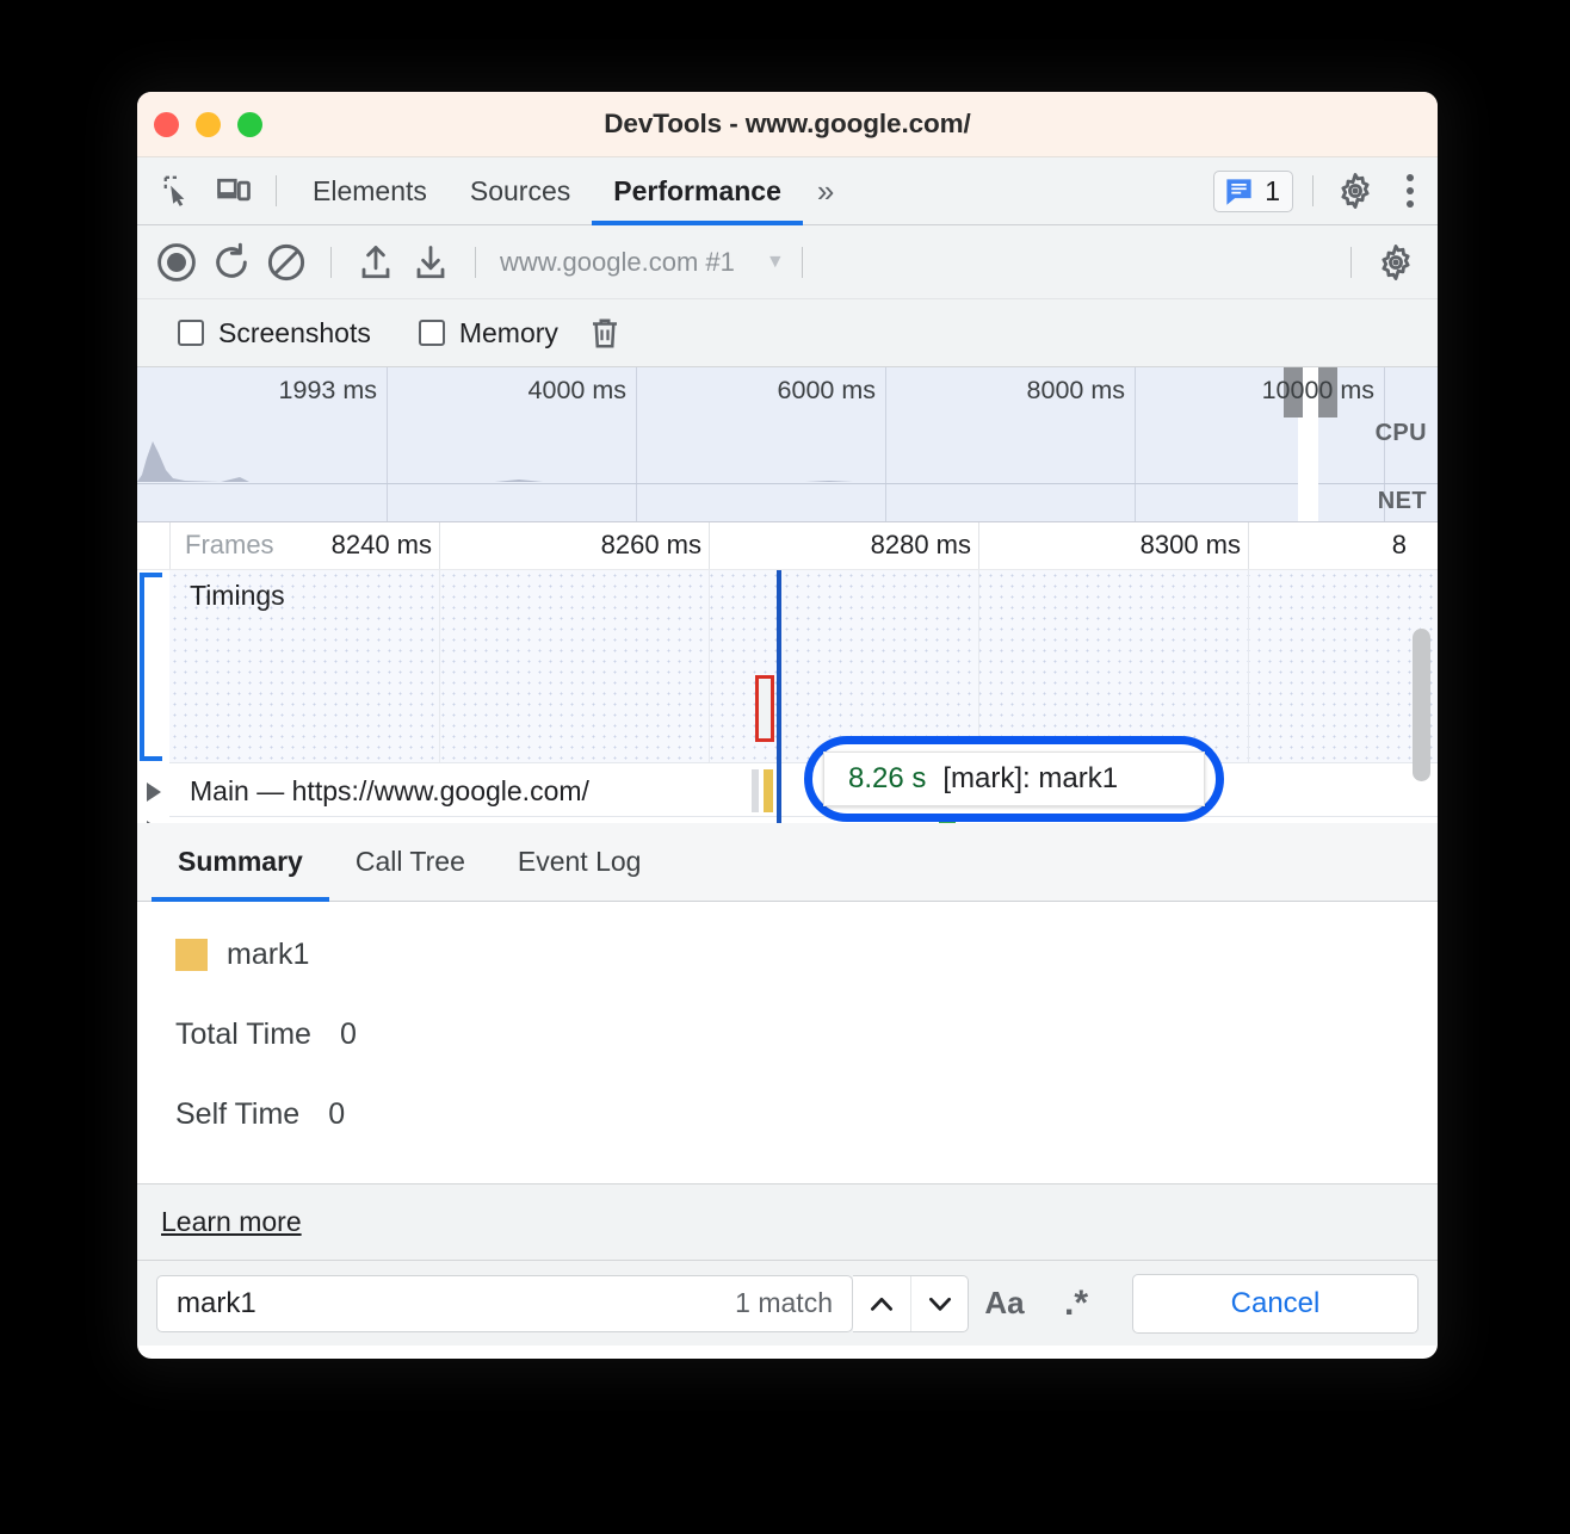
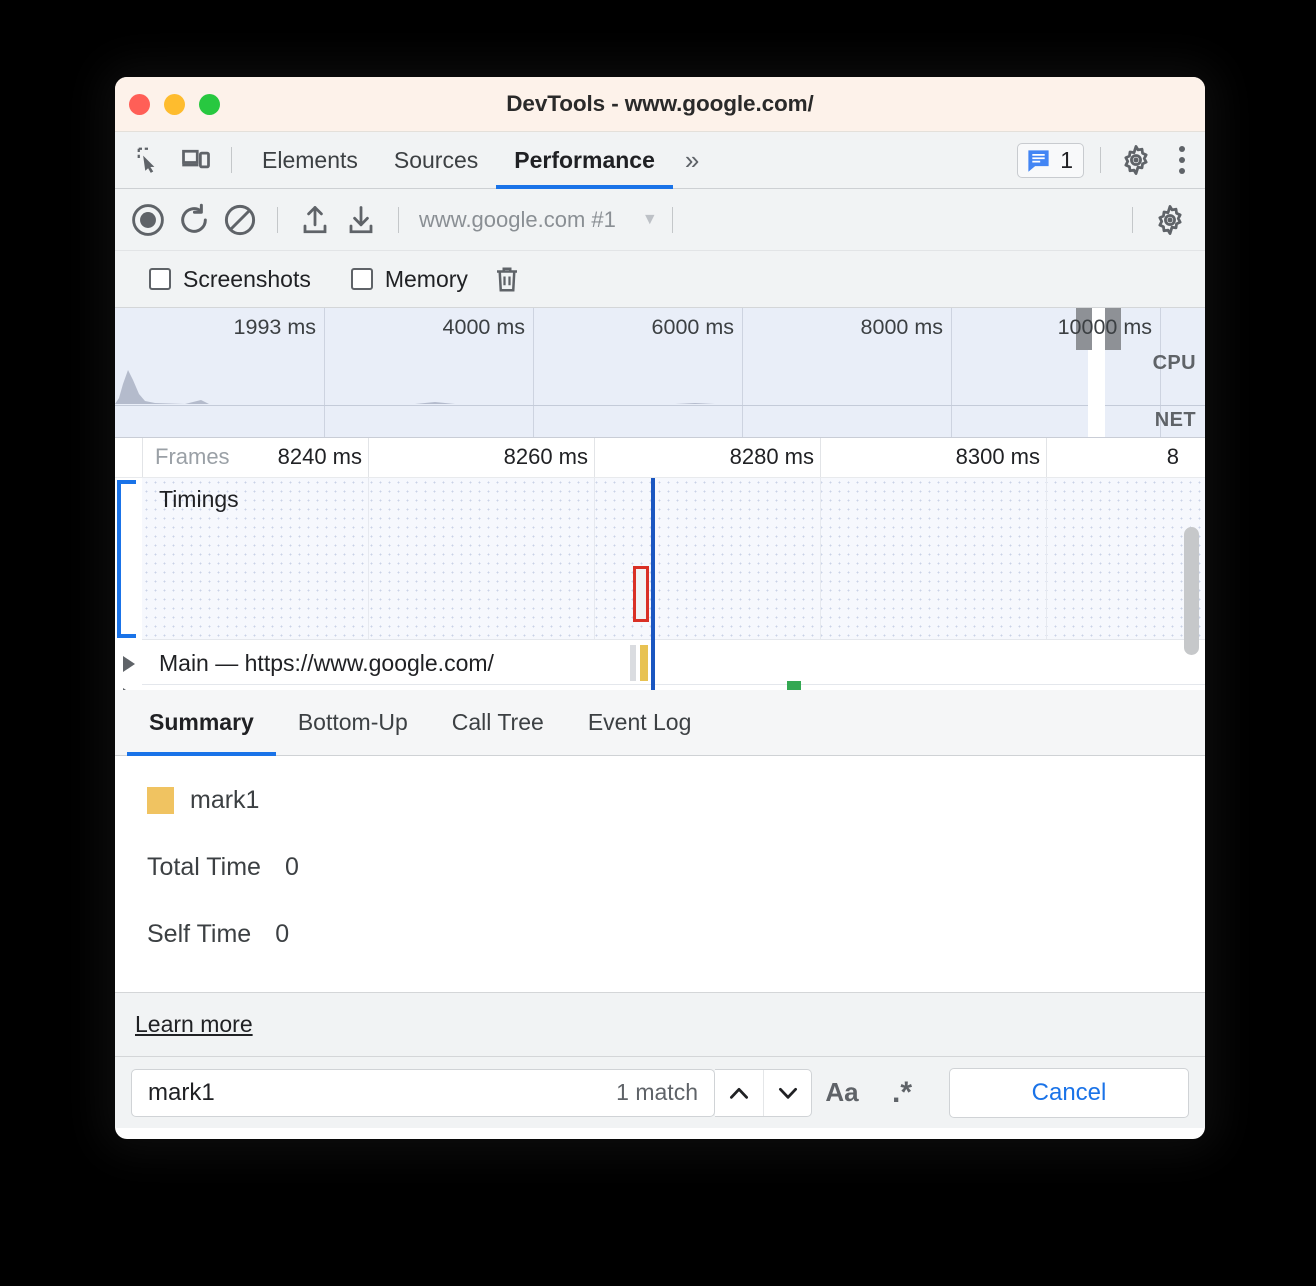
  DevTools - www.google.com/
  Elements
  Sources
  Performance
  »
  1
  www.google.com #1
  ▼
  Screenshots
  Memory
  1993 ms
  4000 ms
  6000 ms
  8000 ms
  10000 ms
  CPU
  NET
  Frames
  8240 ms
  8260 ms
  8280 ms
  8300 ms
  8
  Timings
  Main — https://www.google.com/
  Summary
+ Bottom-Up
  Call Tree
  Event Log
  mark1
  Total Time
  0
  Self Time
  0
  Learn more
  mark1
  1 match
  Aa
  .*
  Cancel
- 8.26 s
- [mark]: mark1
